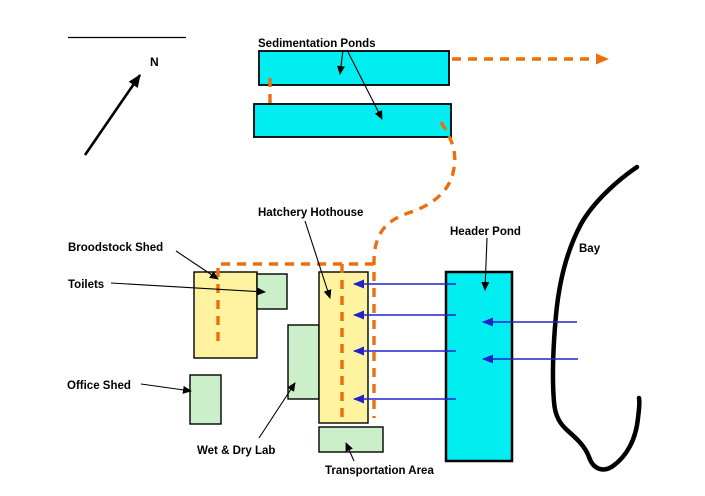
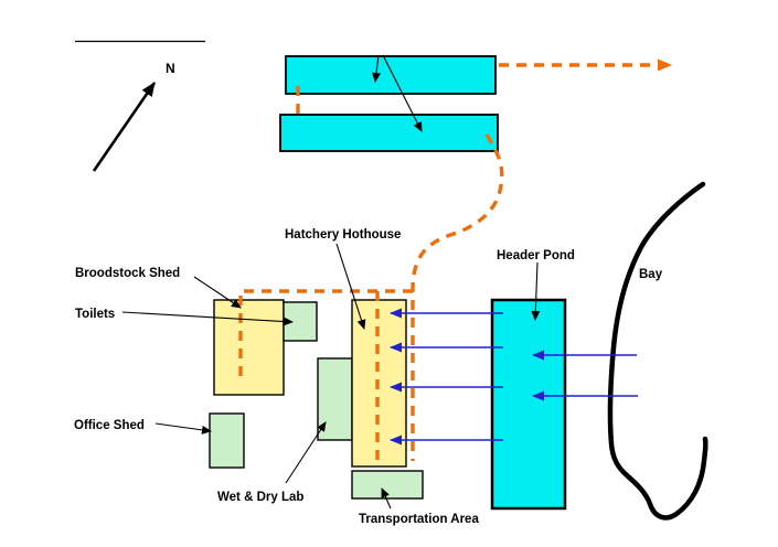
  N
- Sedimentation Ponds
  Hatchery Hothouse
  Broodstock Shed
  Toilets
  Office Shed
  Wet & Dry Lab
  Transportation Area
  Header Pond
  Bay
